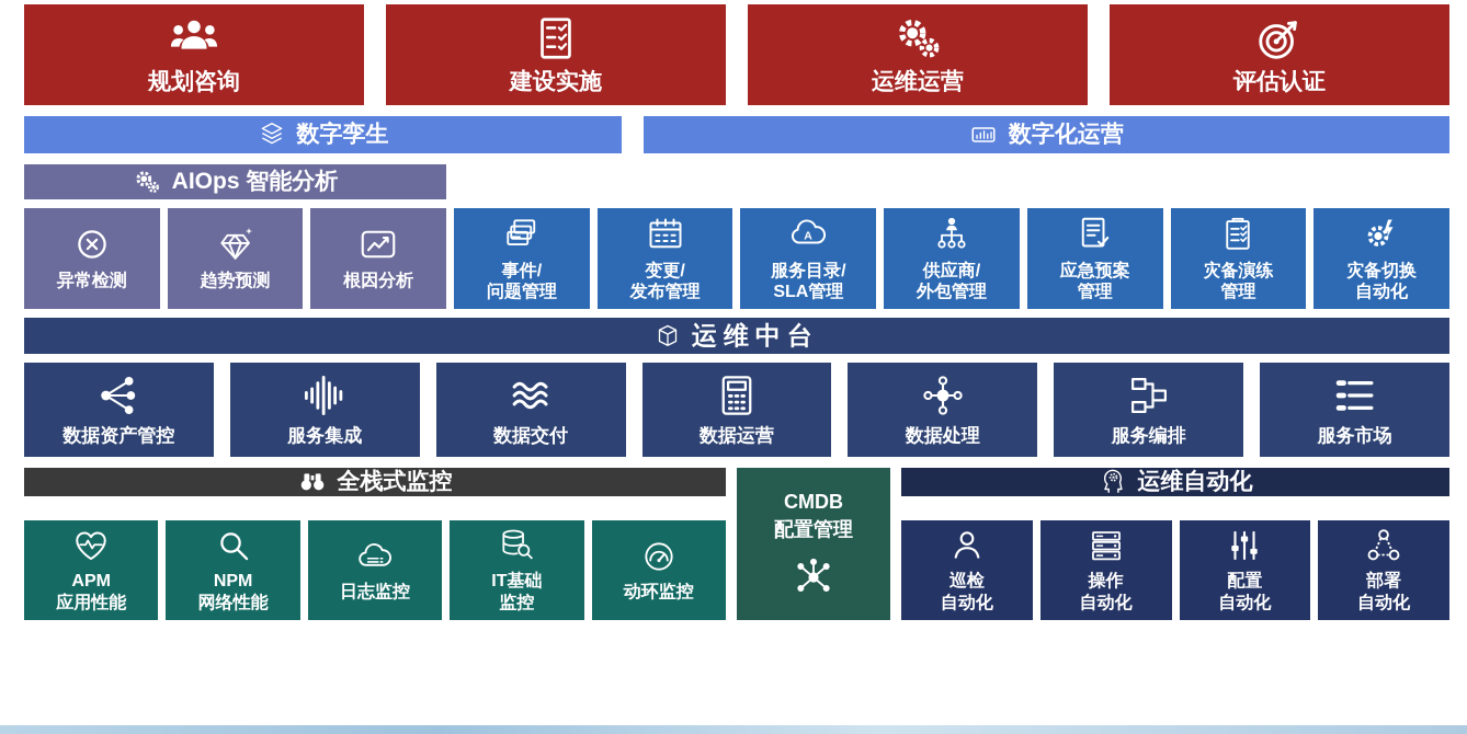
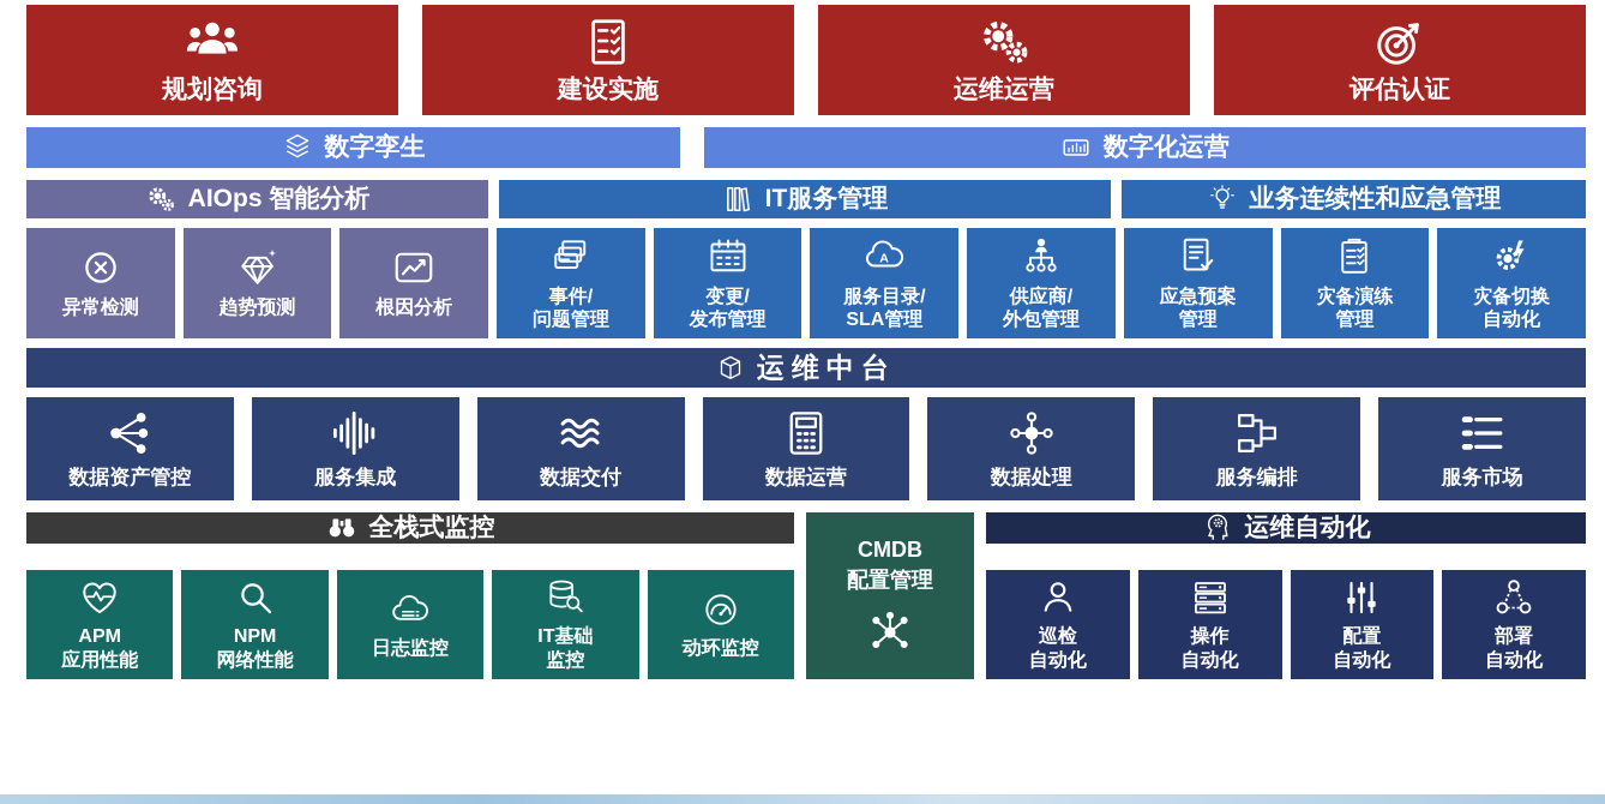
  规划咨询
  建设实施
  运维运营
  评估认证
  数字孪生
  数字化运营
  AIOps 智能分析
+ IT服务管理
+ 业务连续性和应急管理
  异常检测
  趋势预测
  根因分析
  事件/
  问题管理
  变更/
  发布管理
  A
  服务目录/
  SLA管理
  供应商/
  外包管理
  应急预案
  管理
  灾备演练
  管理
  灾备切换
  自动化
  运维中台
  数据资产管控
  服务集成
  数据交付
  数据运营
  数据处理
  服务编排
  服务市场
  全栈式监控
  APM
  应用性能
  NPM
  网络性能
  日志监控
  IT基础
  监控
  动环监控
  CMDB
  配置管理
  运维自动化
  巡检
  自动化
  操作
  自动化
  配置
  自动化
  部署
  自动化
